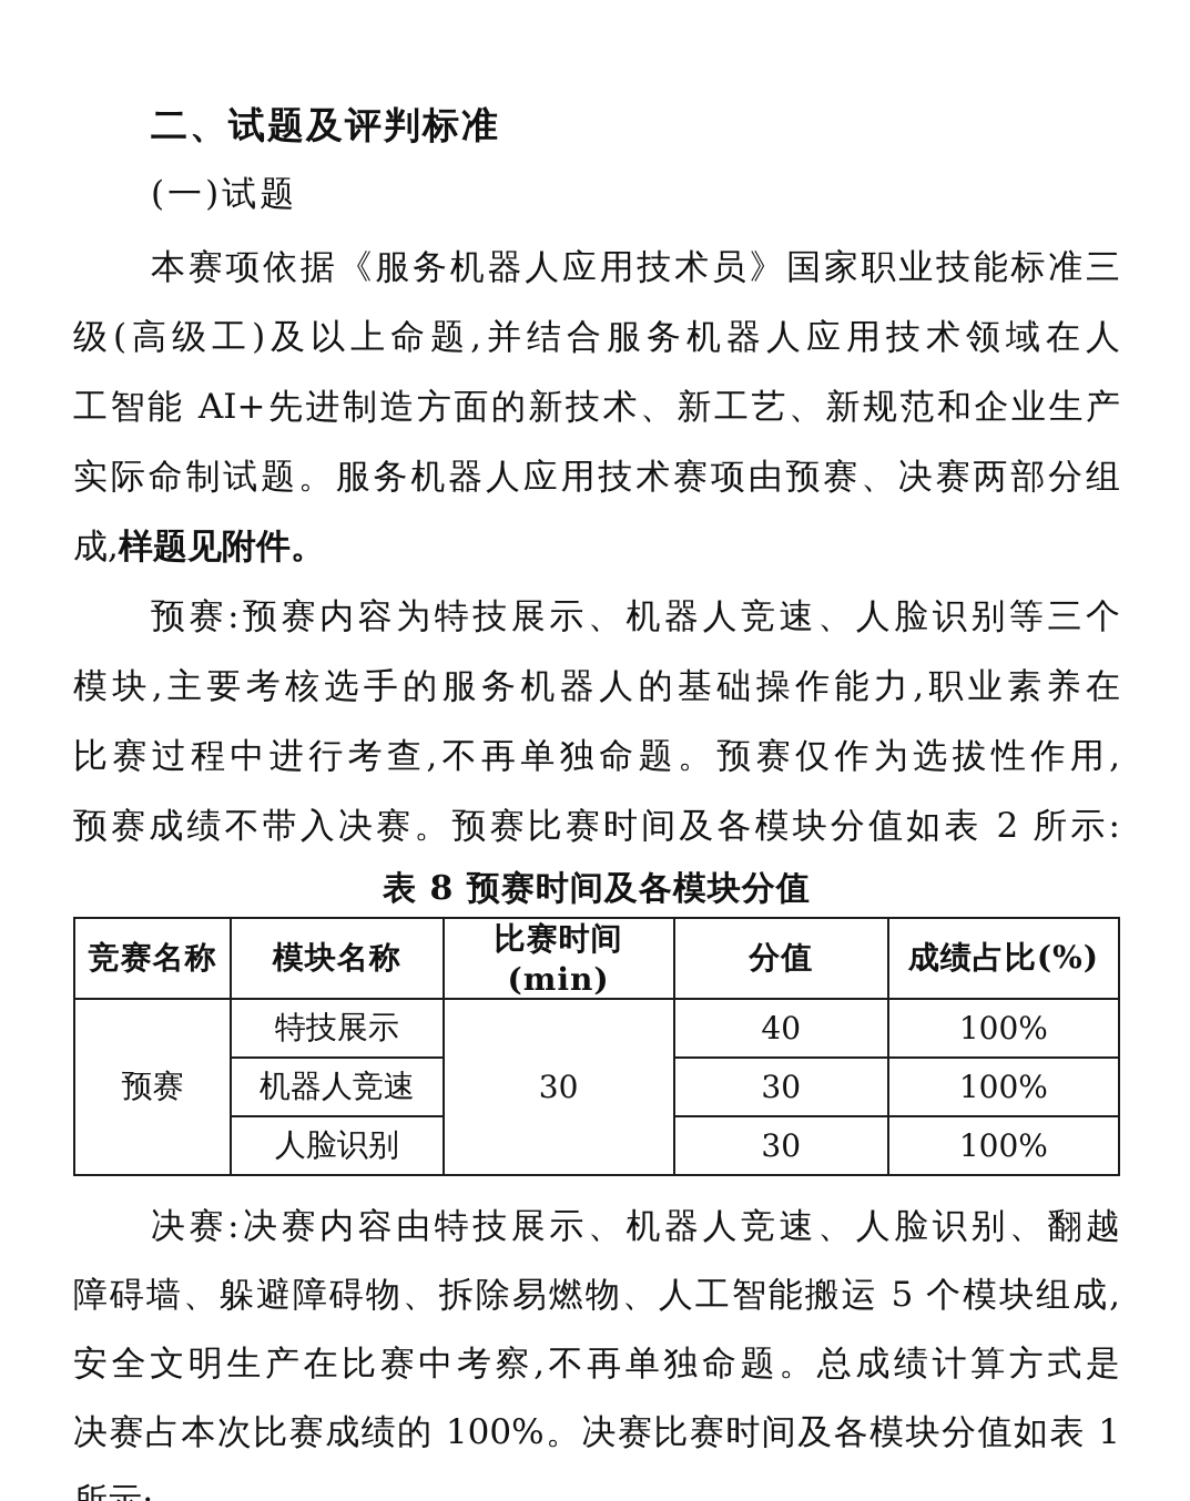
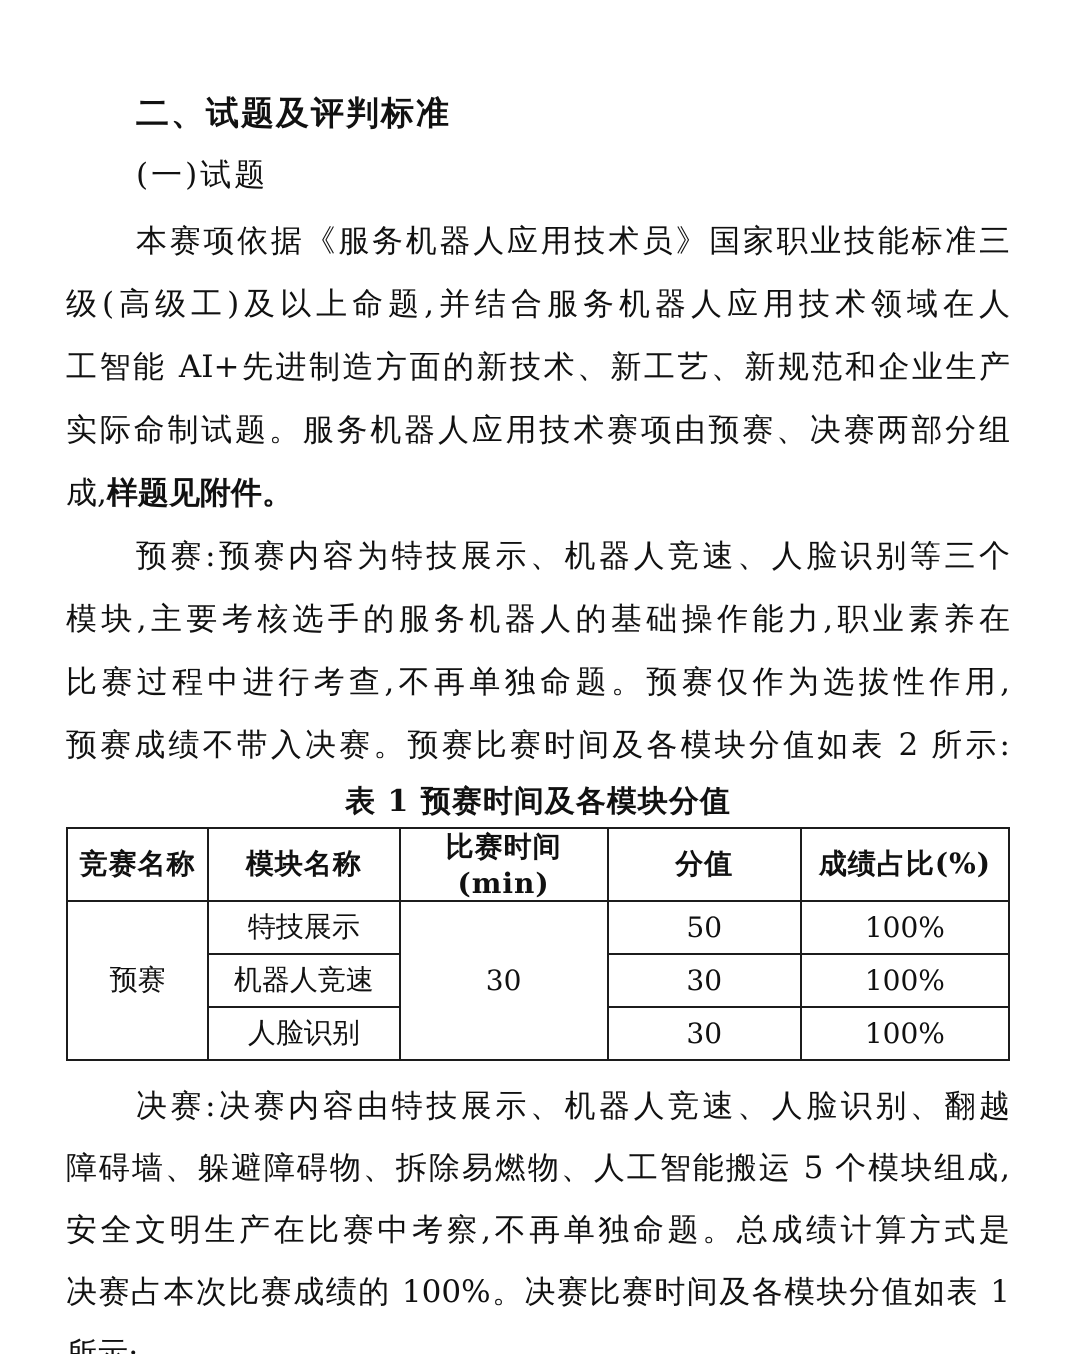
  二、试题及评判标准
  (一)试题
  本赛项依据《服务机器人应用技术员》国家职业技能标准三
  级(高级工)及以上命题,并结合服务机器人应用技术领域在人
  工智能 AI+先进制造方面的新技术、新工艺、新规范和企业生产
  实际命制试题。服务机器人应用技术赛项由预赛、决赛两部分组
  成,样题见附件。
  预赛:预赛内容为特技展示、机器人竞速、人脸识别等三个
  模块,主要考核选手的服务机器人的基础操作能力,职业素养在
  比赛过程中进行考查,不再单独命题。预赛仅作为选拔性作用,
  预赛成绩不带入决赛。预赛比赛时间及各模块分值如表 2 所示:
- 表 8 预赛时间及各模块分值
+ 表 1 预赛时间及各模块分值
  竞赛名称	模块名称	比赛时间(min)	分值	成绩占比(%)
- 预赛	特技展示	30	40	100%
+ 预赛	特技展示	30	50	100%
  机器人竞速	30	100%
  人脸识别	30	100%
  决赛:决赛内容由特技展示、机器人竞速、人脸识别、翻越
  障碍墙、躲避障碍物、拆除易燃物、人工智能搬运 5 个模块组成,
  安全文明生产在比赛中考察,不再单独命题。总成绩计算方式是
  决赛占本次比赛成绩的 100%。决赛比赛时间及各模块分值如表 1
